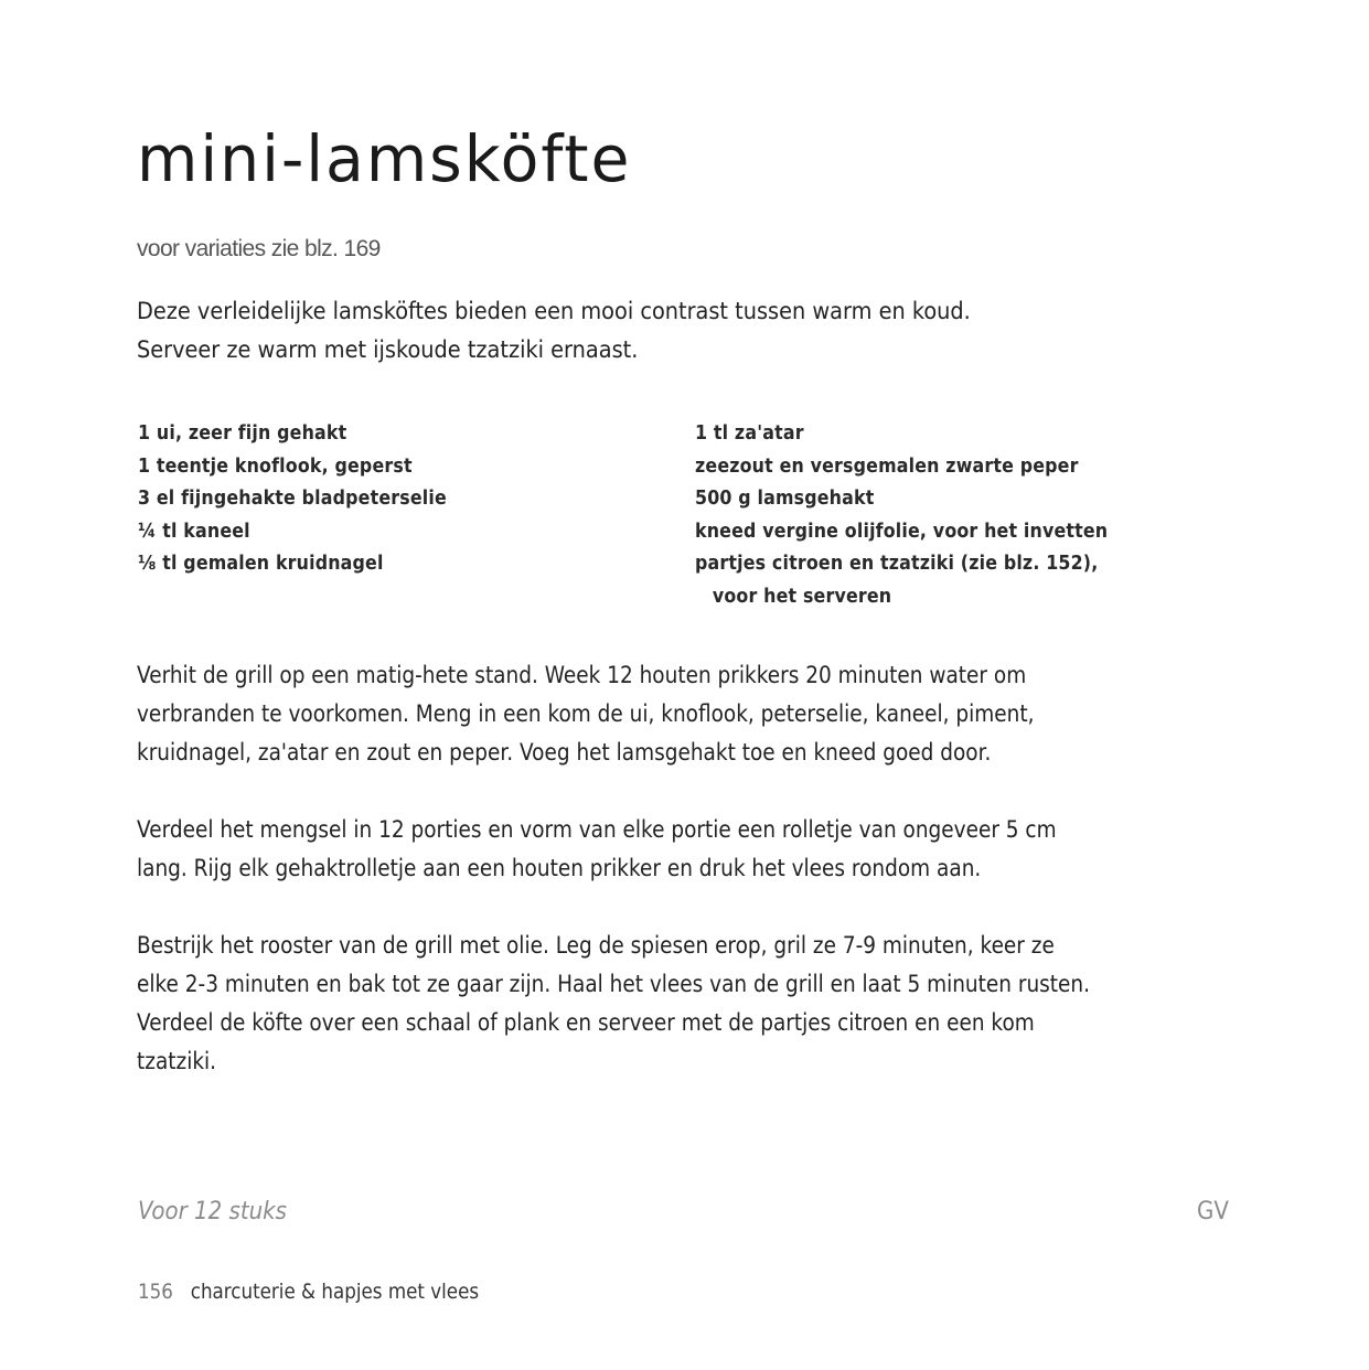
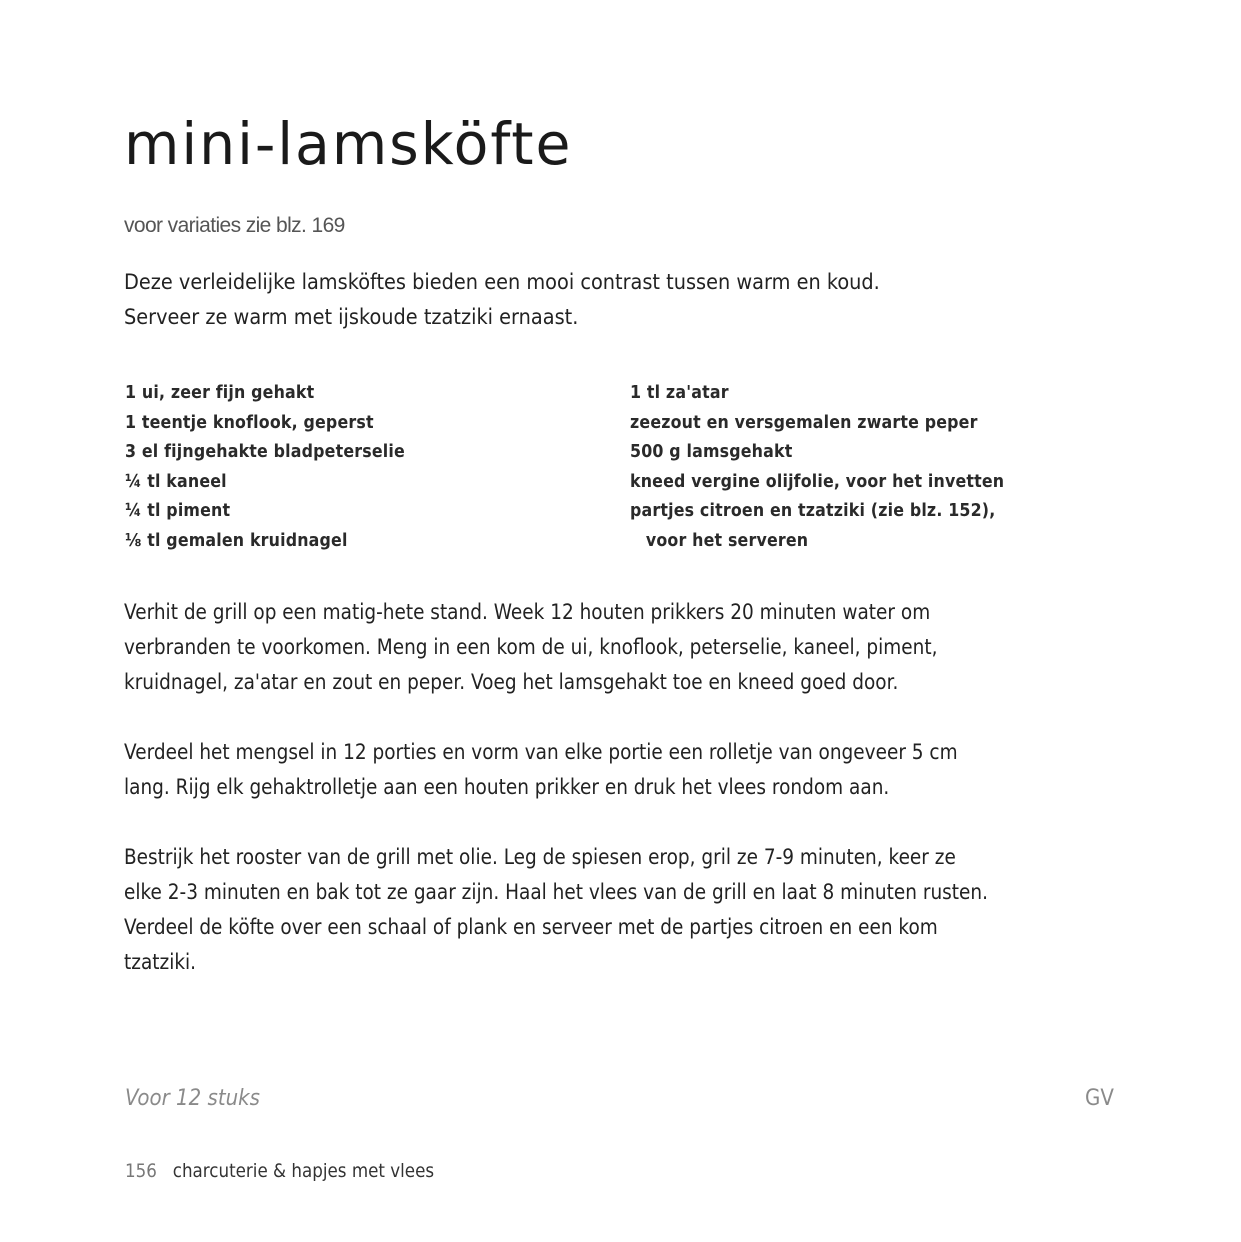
  mini-lamsköfte
  voor variaties zie blz. 169
  Deze verleidelijke lamsköftes bieden een mooi contrast tussen warm en koud.
  Serveer ze warm met ijskoude tzatziki ernaast.
  1 ui, zeer fijn gehakt
  1 teentje knoflook, geperst
  3 el fijngehakte bladpeterselie
  ¼ tl kaneel
+ ¼ tl piment
  ⅛ tl gemalen kruidnagel
  1 tl za'atar
  zeezout en versgemalen zwarte peper
  500 g lamsgehakt
  kneed vergine olijfolie, voor het invetten
  partjes citroen en tzatziki (zie blz. 152),
  voor het serveren
  Verhit de grill op een matig-hete stand. Week 12 houten prikkers 20 minuten water om
  verbranden te voorkomen. Meng in een kom de ui, knoflook, peterselie, kaneel, piment,
  kruidnagel, za'atar en zout en peper. Voeg het lamsgehakt toe en kneed goed door.
  Verdeel het mengsel in 12 porties en vorm van elke portie een rolletje van ongeveer 5 cm
  lang. Rijg elk gehaktrolletje aan een houten prikker en druk het vlees rondom aan.
  Bestrijk het rooster van de grill met olie. Leg de spiesen erop, gril ze 7-9 minuten, keer ze
- elke 2-3 minuten en bak tot ze gaar zijn. Haal het vlees van de grill en laat 5 minuten rusten.
+ elke 2-3 minuten en bak tot ze gaar zijn. Haal het vlees van de grill en laat 8 minuten rusten.
  Verdeel de köfte over een schaal of plank en serveer met de partjes citroen en een kom
  tzatziki.
  Voor 12 stuks
  GV
  156 charcuterie & hapjes met vlees
